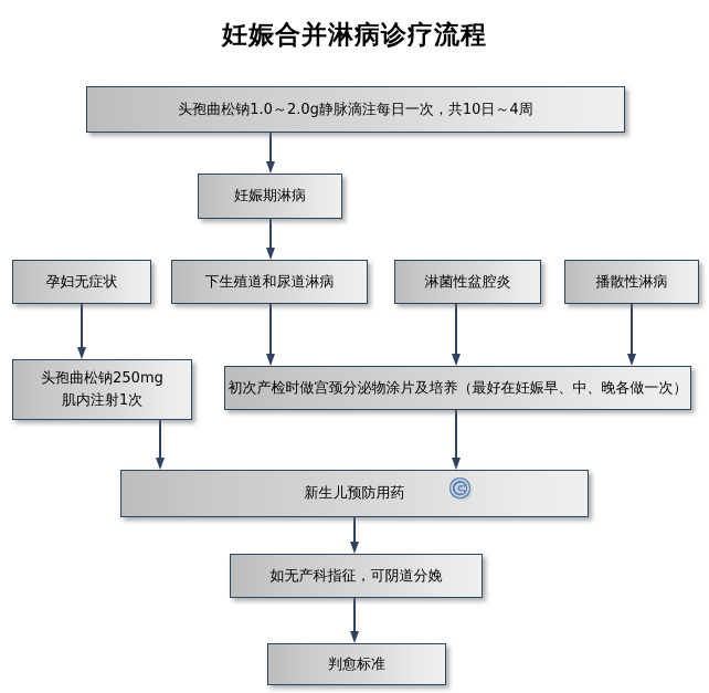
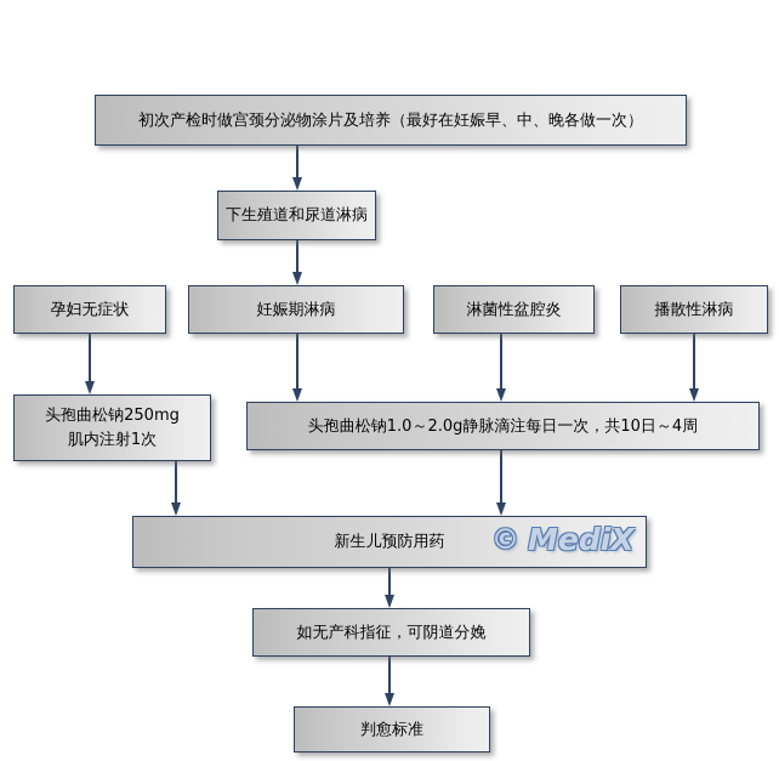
- 妊娠合并淋病诊疗流程
- 头孢曲松钠1.0～2.0g静脉滴注每日一次，共10日～4周
+ 初次产检时做宫颈分泌物涂片及培养（最好在妊娠早、中、晚各做一次）
- 妊娠期淋病
+ 下生殖道和尿道淋病
  孕妇无症状
- 下生殖道和尿道淋病
+ 妊娠期淋病
  淋菌性盆腔炎
  播散性淋病
  头孢曲松钠250mg
  肌内注射1次
- 初次产检时做宫颈分泌物涂片及培养（最好在妊娠早、中、晚各做一次）
+ 头孢曲松钠1.0～2.0g静脉滴注每日一次，共10日～4周
  新生儿预防用药
  如无产科指征，可阴道分娩
  判愈标准
  ©
+ MediX
